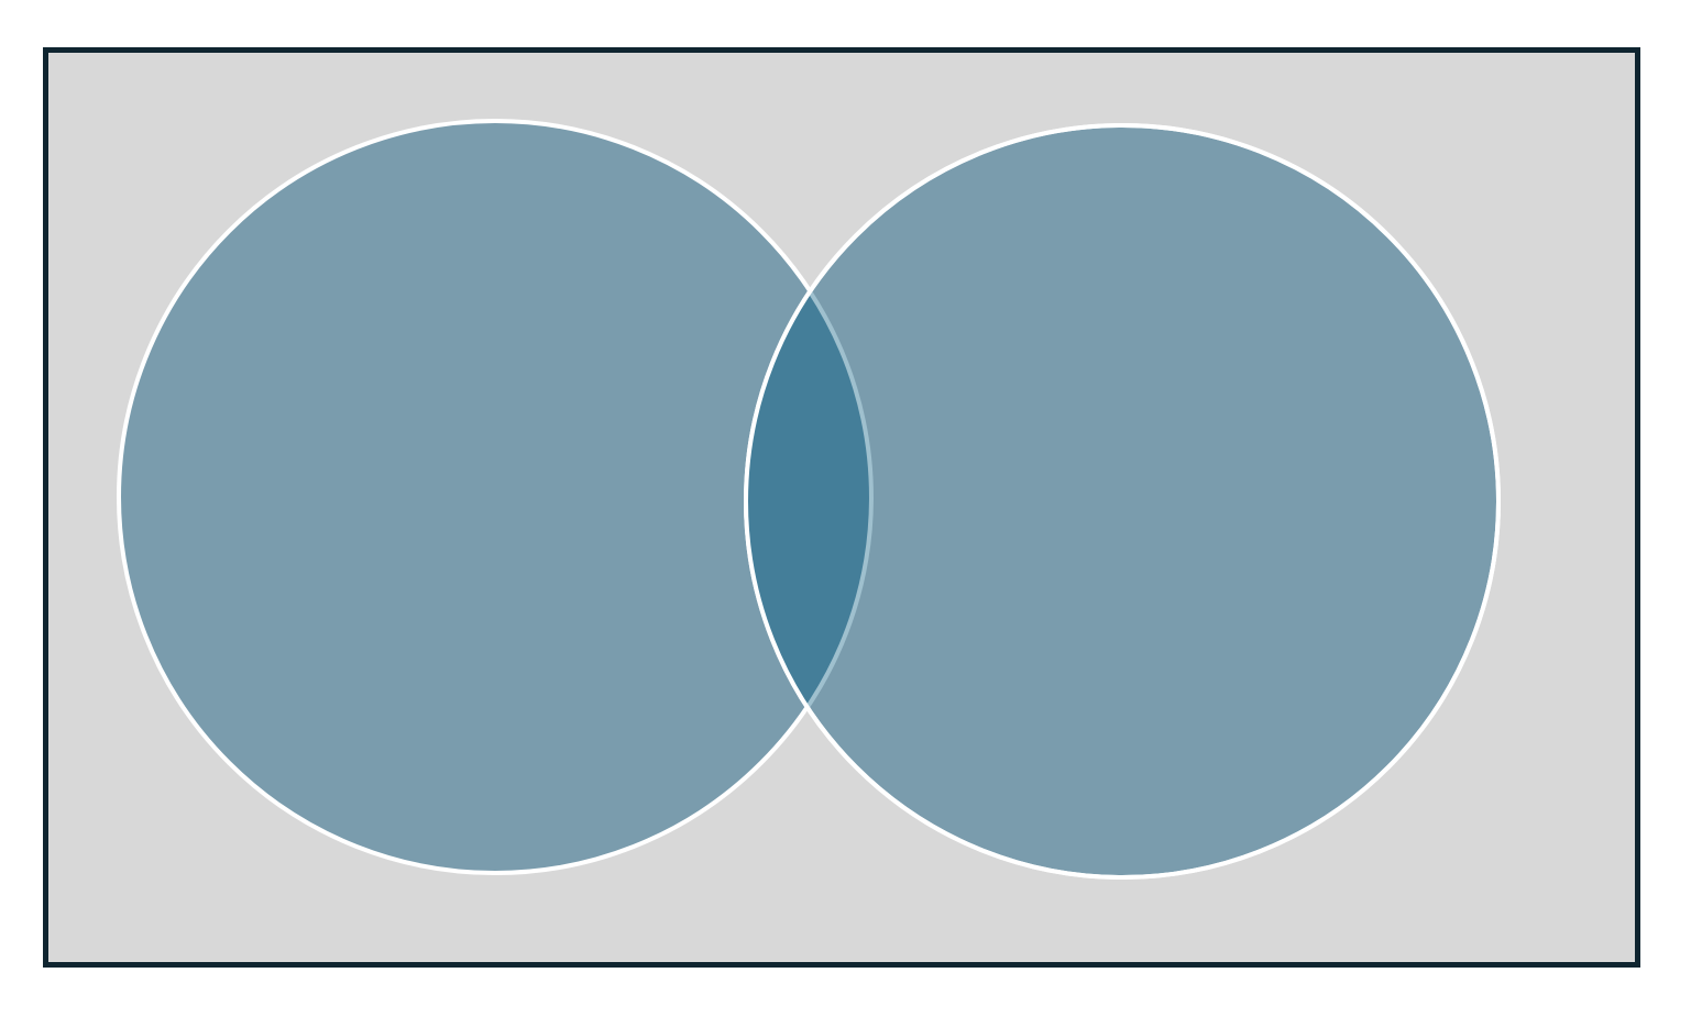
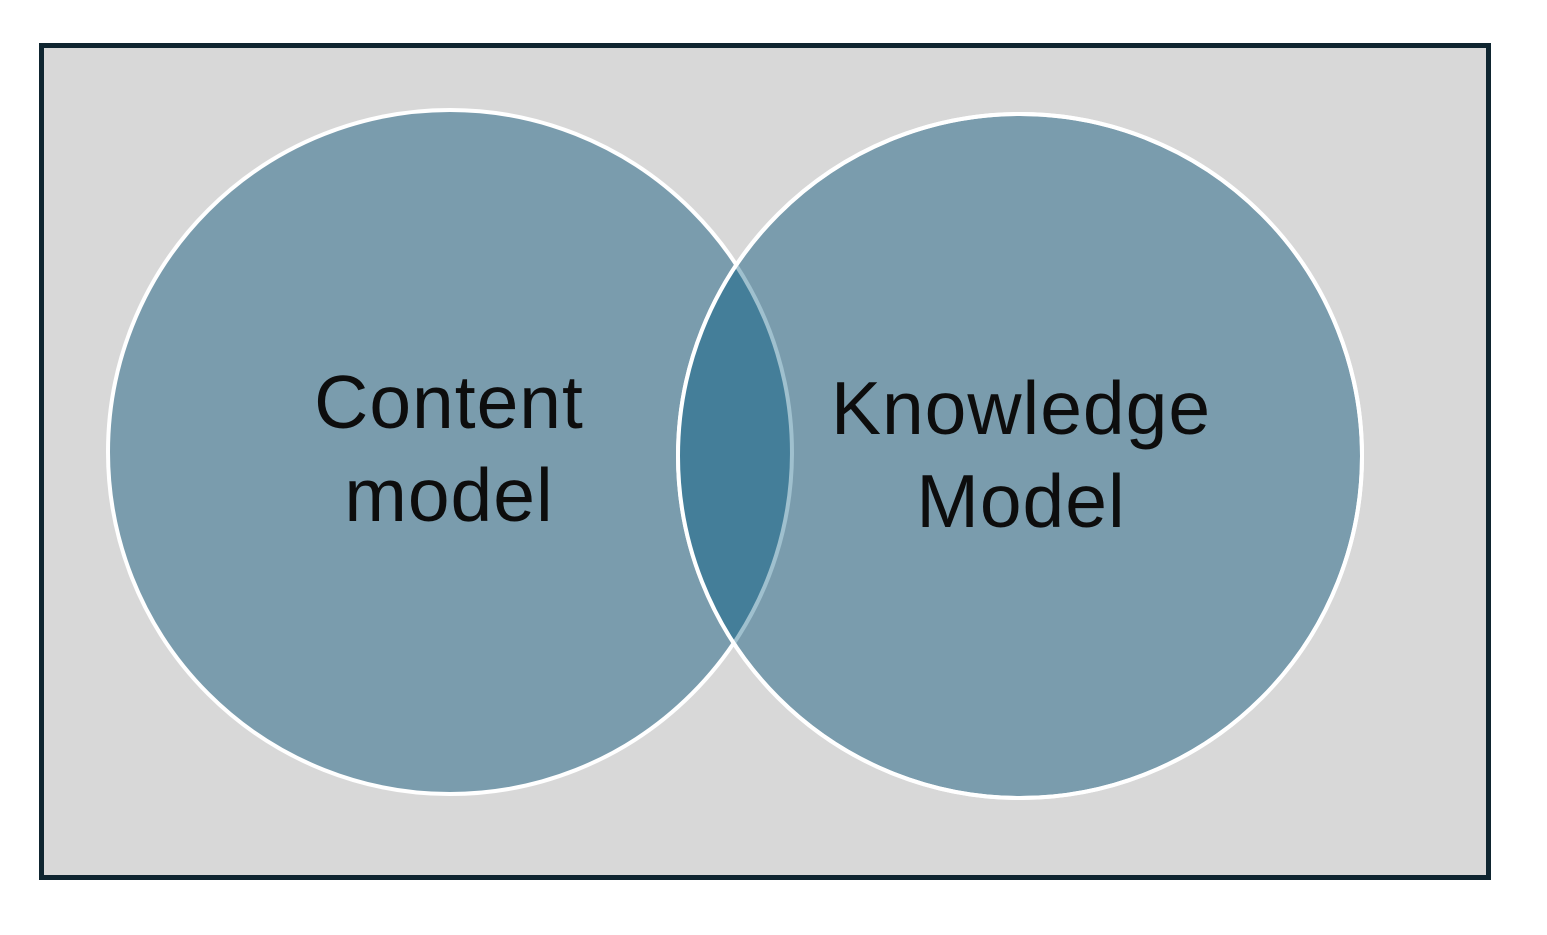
+ Content
+ model
+ Knowledge
+ Model
